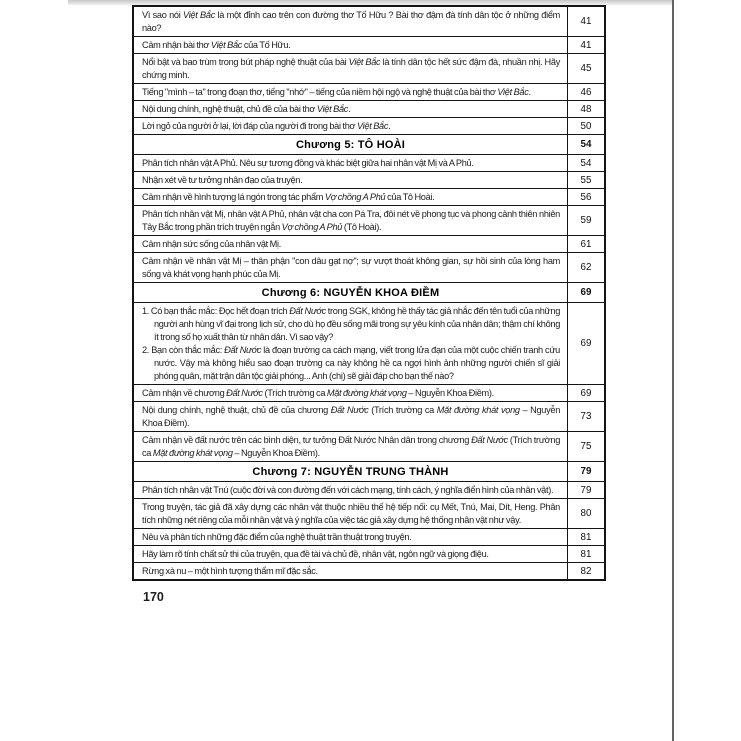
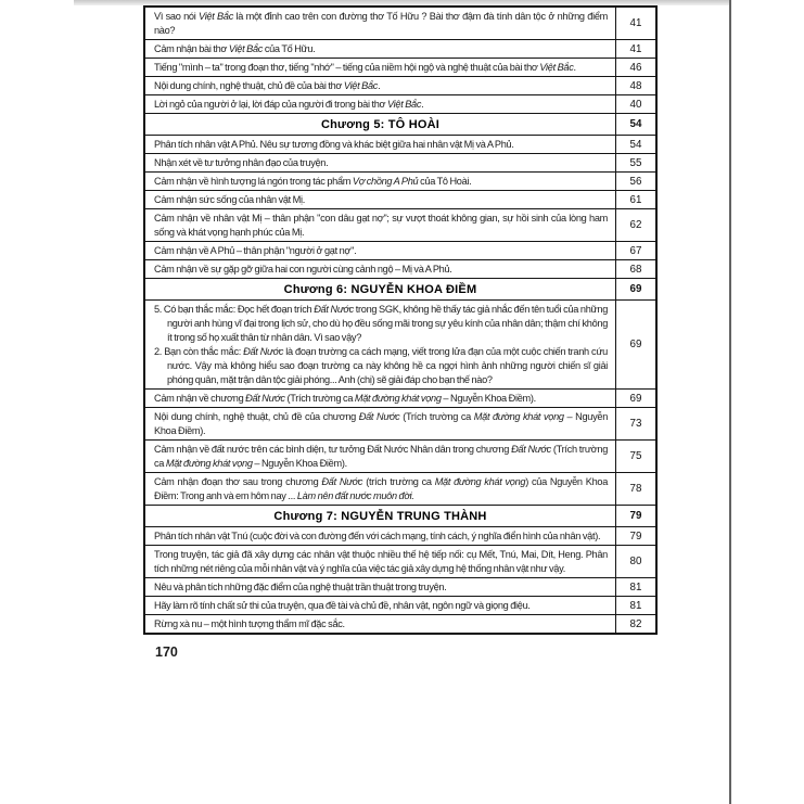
  Vì sao nói Việt Bắc là một đỉnh cao trên con đường thơ Tố Hữu ? Bài thơ đậm đà tính dân tộc ở những điểm nào?	41
  Cảm nhận bài thơ Việt Bắc của Tố Hữu.	41
- Nổi bật và bao trùm trong bút pháp nghệ thuật của bài Việt Bắc là tính dân tộc hết sức đậm đà, nhuần nhị. Hãy chứng minh.	45
  Tiếng "mình – ta" trong đoạn thơ, tiếng "nhớ" – tiếng của niềm hội ngộ và nghệ thuật của bài thơ Việt Bắc.	46
  Nội dung chính, nghệ thuật, chủ đề của bài thơ Việt Bắc.	48
- Lời ngỏ của người ở lại, lời đáp của người đi trong bài thơ Việt Bắc.	50
+ Lời ngỏ của người ở lại, lời đáp của người đi trong bài thơ Việt Bắc.	40
  Chương 5: TÔ HOÀI	54
  Phân tích nhân vật A Phủ. Nêu sự tương đồng và khác biệt giữa hai nhân vật Mị và A Phủ.	54
  Nhận xét về tư tưởng nhân đạo của truyện.	55
  Cảm nhận về hình tượng lá ngón trong tác phẩm Vợ chồng A Phủ của Tô Hoài.	56
- Phân tích nhân vật Mị, nhân vật A Phủ, nhân vật cha con Pá Tra, đôi nét về phong tục và phong cảnh thiên nhiên Tây Bắc trong phần trích truyện ngắn Vợ chồng A Phủ (Tô Hoài).	59
  Cảm nhận sức sống của nhân vật Mị.	61
  Cảm nhận về nhân vật Mị – thân phận "con dâu gạt nợ"; sự vượt thoát không gian, sự hồi sinh của lòng ham sống và khát vọng hạnh phúc của Mị.	62
+ Cảm nhận về A Phủ – thân phận "người ở gạt nợ".	67
+ Cảm nhận về sự gặp gỡ giữa hai con người cùng cảnh ngộ – Mị và A Phủ.	68
  Chương 6: NGUYỄN KHOA ĐIỀM	69
- 1. Có bạn thắc mắc: Đọc hết đoạn trích Đất Nước trong SGK, không hề thấy tác giả nhắc đến tên tuổi của những người anh hùng vĩ đại trong lịch sử, cho dù họ đều sống mãi trong sự yêu kính của nhân dân; thậm chí không ít trong số họ xuất thân từ nhân dân. Vì sao vậy?2. Bạn còn thắc mắc: Đất Nước là đoạn trường ca cách mạng, viết trong lửa đạn của một cuộc chiến tranh cứu nước. Vậy mà không hiểu sao đoạn trường ca này không hề ca ngợi hình ảnh những người chiến sĩ giải phóng quân, mặt trận dân tộc giải phóng... Anh (chị) sẽ giải đáp cho bạn thế nào?	69
+ 5. Có bạn thắc mắc: Đọc hết đoạn trích Đất Nước trong SGK, không hề thấy tác giả nhắc đến tên tuổi của những người anh hùng vĩ đại trong lịch sử, cho dù họ đều sống mãi trong sự yêu kính của nhân dân; thậm chí không ít trong số họ xuất thân từ nhân dân. Vì sao vậy?2. Bạn còn thắc mắc: Đất Nước là đoạn trường ca cách mạng, viết trong lửa đạn của một cuộc chiến tranh cứu nước. Vậy mà không hiểu sao đoạn trường ca này không hề ca ngợi hình ảnh những người chiến sĩ giải phóng quân, mặt trận dân tộc giải phóng... Anh (chị) sẽ giải đáp cho bạn thế nào?	69
  Cảm nhận về chương Đất Nước (Trích trường ca Mặt đường khát vọng – Nguyễn Khoa Điềm).	69
  Nội dung chính, nghệ thuật, chủ đề của chương Đất Nước (Trích trường ca Mặt đường khát vọng – Nguyễn Khoa Điềm).	73
  Cảm nhận về đất nước trên các bình diện, tư tưởng Đất Nước Nhân dân trong chương Đất Nước (Trích trường ca Mặt đường khát vọng – Nguyễn Khoa Điềm).	75
+ Cảm nhận đoạn thơ sau trong chương Đất Nước (trích trường ca Mặt đường khát vọng) của Nguyễn Khoa Điềm: Trong anh và em hôm nay ... Làm nên đất nước muôn đời.	78
  Chương 7: NGUYỄN TRUNG THÀNH	79
  Phân tích nhân vật Tnú (cuộc đời và con đường đến với cách mạng, tính cách, ý nghĩa điển hình của nhân vật).	79
  Trong truyện, tác giả đã xây dựng các nhân vật thuộc nhiều thế hệ tiếp nối: cụ Mết, Tnú, Mai, Dít, Heng. Phân tích những nét riêng của mỗi nhân vật và ý nghĩa của việc tác giả xây dựng hệ thống nhân vật như vậy.	80
  Nêu và phân tích những đặc điểm của nghệ thuật trần thuật trong truyện.	81
  Hãy làm rõ tính chất sử thi của truyện, qua đề tài và chủ đề, nhân vật, ngôn ngữ và giọng điệu.	81
  Rừng xà nu – một hình tượng thẩm mĩ đặc sắc.	82
  170
